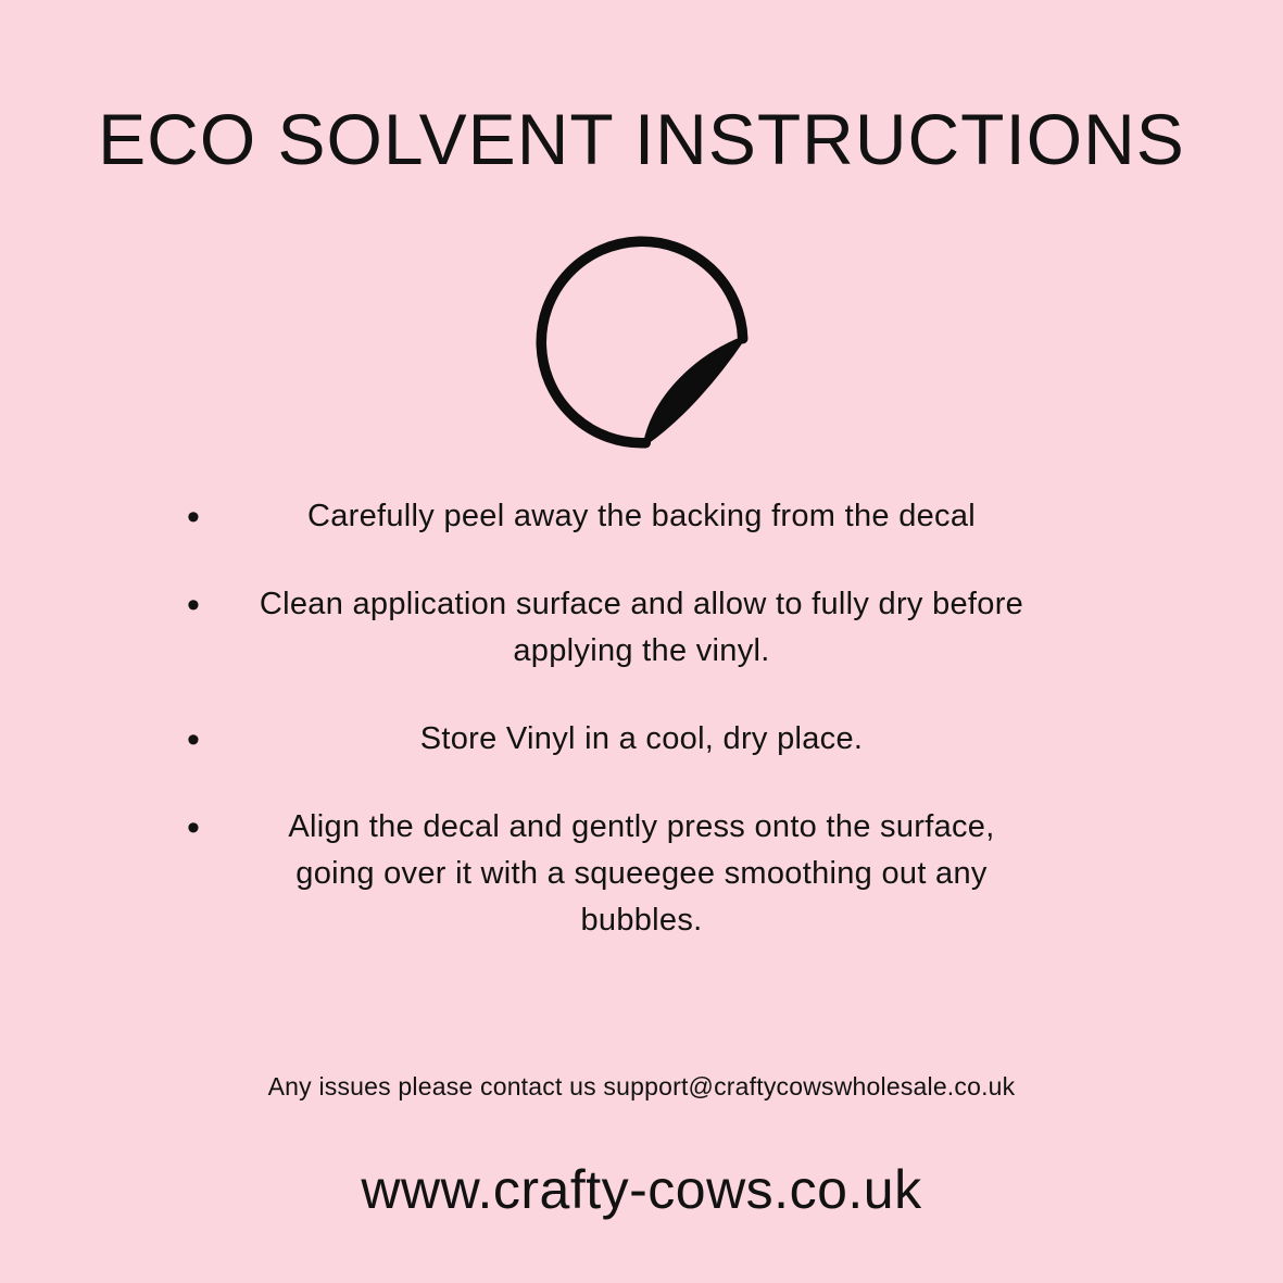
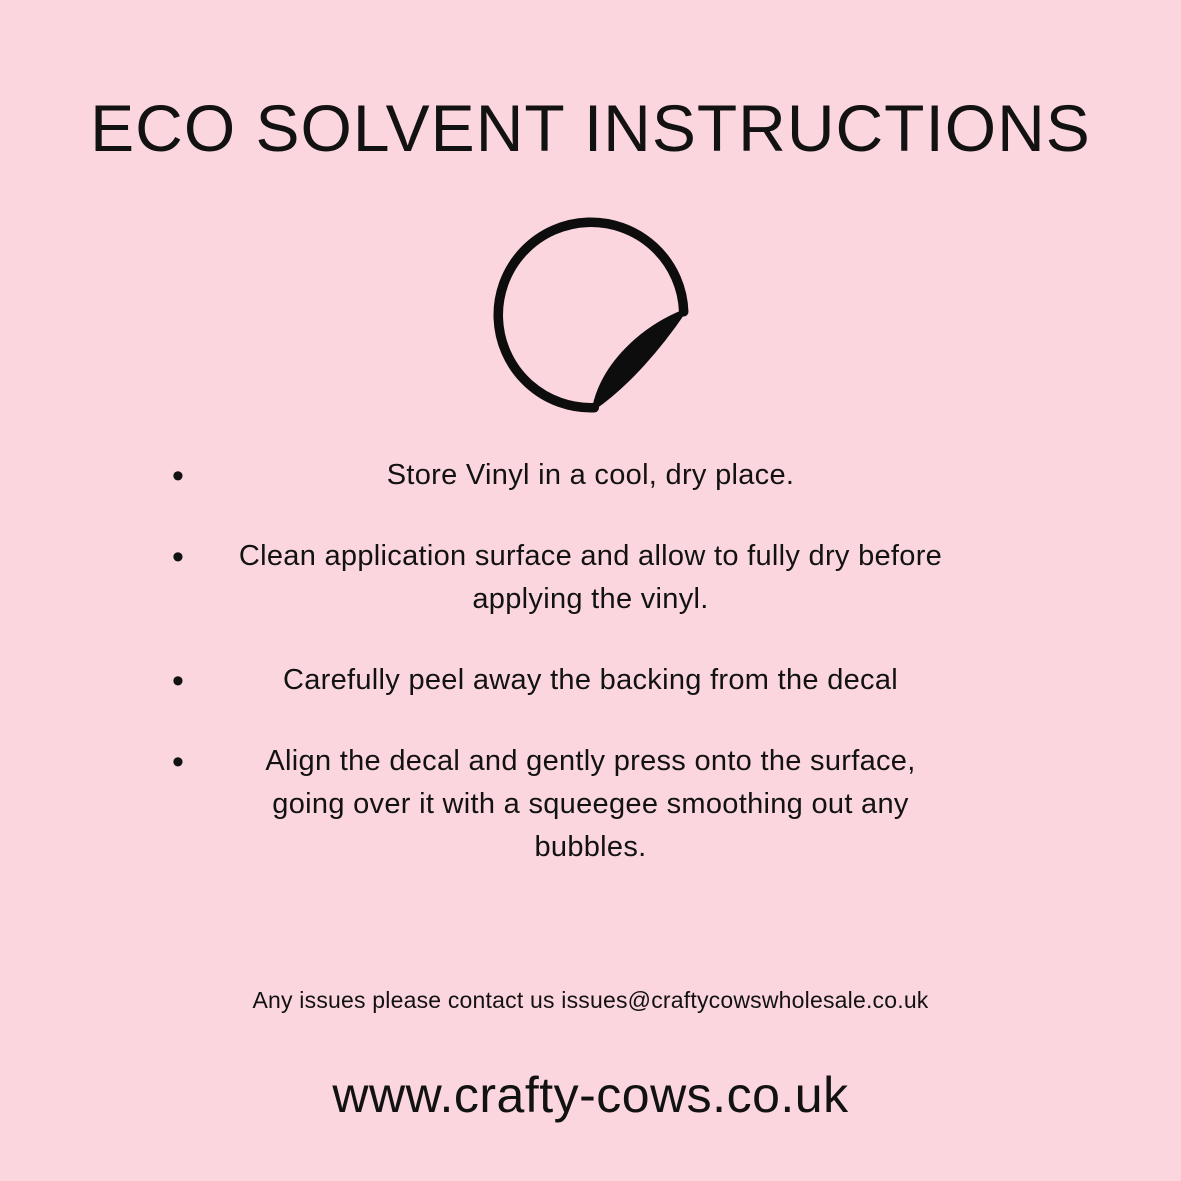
  ECO SOLVENT INSTRUCTIONS
  •
- Carefully peel away the backing from the decal
+ Store Vinyl in a cool, dry place.
  •
  Clean application surface and allow to fully dry before applying the vinyl.
  •
- Store Vinyl in a cool, dry place.
+ Carefully peel away the backing from the decal
  •
  Align the decal and gently press onto the surface, going over it with a squeegee smoothing out any bubbles.
- Any issues please contact us support@craftycowswholesale.co.uk
+ Any issues please contact us issues@craftycowswholesale.co.uk
  www.crafty-cows.co.uk
